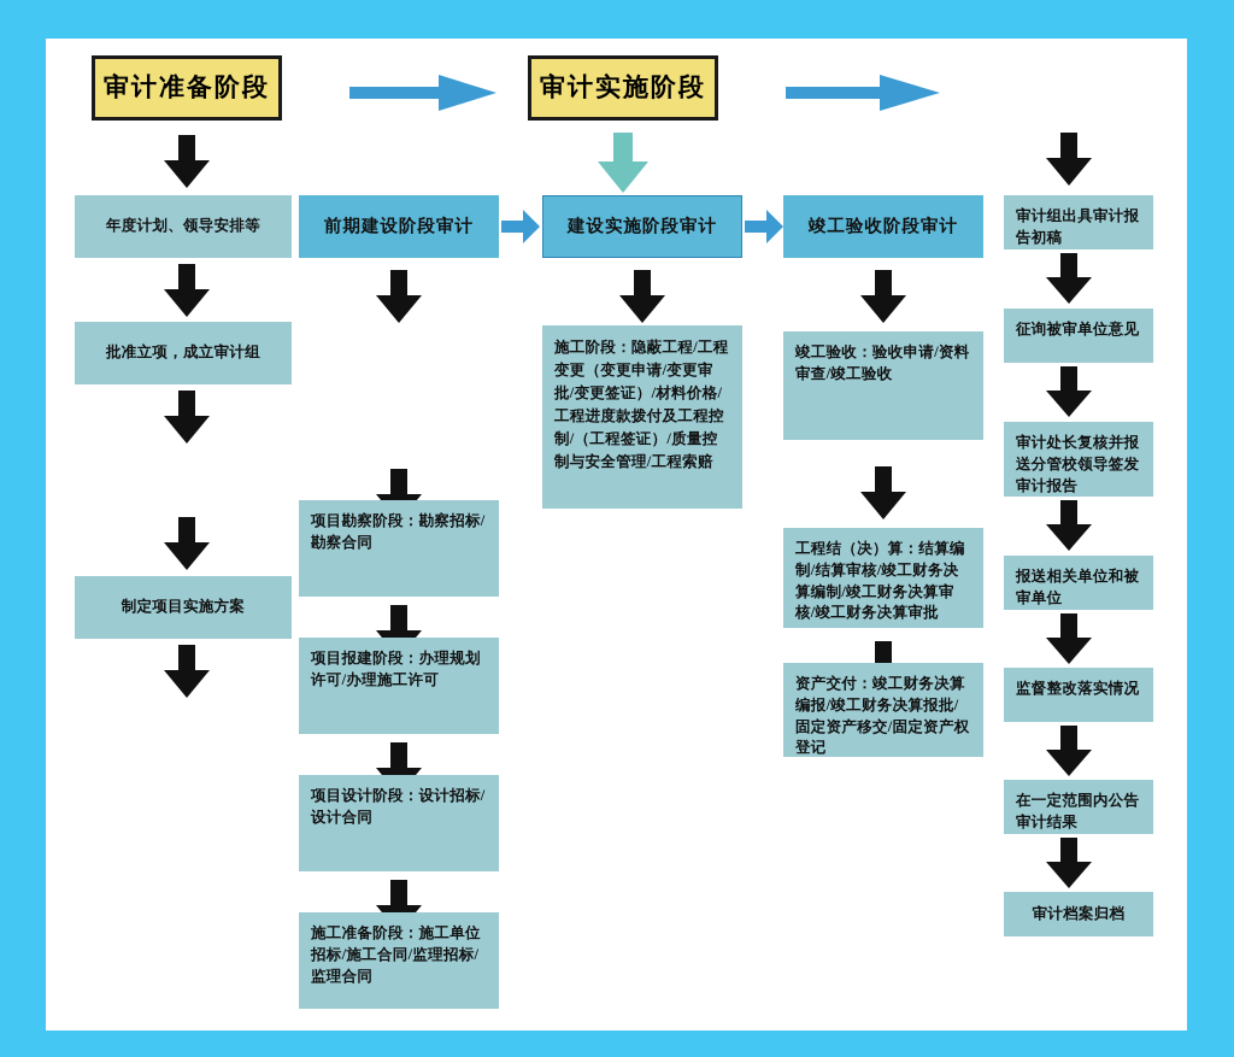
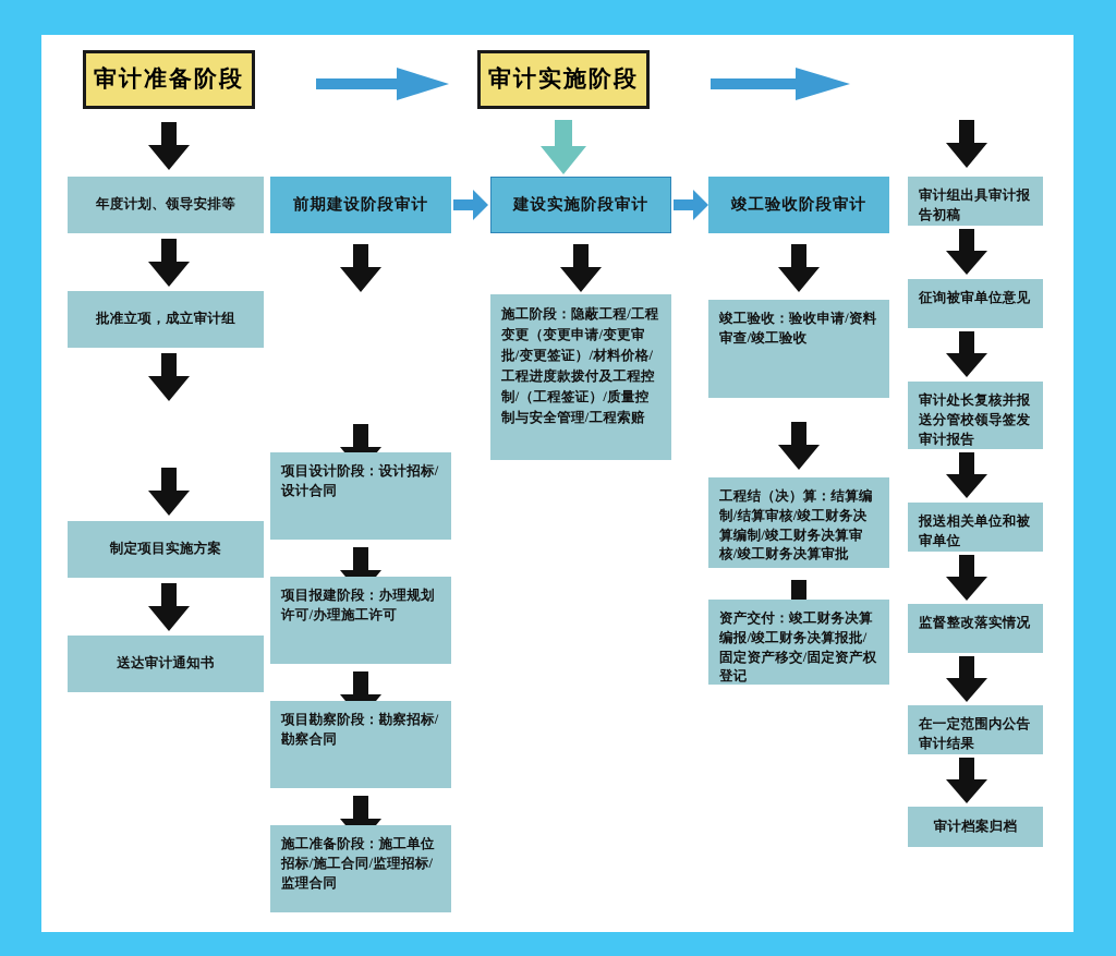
  审计准备阶段
  审计实施阶段
  年度计划、领导安排等
  批准立项，成立审计组
  制定项目实施方案
+ 送达审计通知书
  前期建设阶段审计
- 项目勘察阶段：勘察招标/勘察合同
+ 项目设计阶段：设计招标/设计合同
  项目报建阶段：办理规划许可/办理施工许可
- 项目设计阶段：设计招标/设计合同
+ 项目勘察阶段：勘察招标/勘察合同
  施工准备阶段：施工单位招标/施工合同/监理招标/监理合同
  建设实施阶段审计
  施工阶段：隐蔽工程/工程变更（变更申请/变更审批/变更签证）/材料价格/工程进度款拨付及工程控制/（工程签证）/质量控制与安全管理/工程索赔
  竣工验收阶段审计
  竣工验收：验收申请/资料审查/竣工验收
  工程结（决）算：结算编制/结算审核/竣工财务决算编制/竣工财务决算审核/竣工财务决算审批
  资产交付：竣工财务决算编报/竣工财务决算报批/固定资产移交/固定资产权登记
  审计组出具审计报告初稿
  征询被审单位意见
  审计处长复核并报送分管校领导签发审计报告
  报送相关单位和被审单位
  监督整改落实情况
  在一定范围内公告审计结果
  审计档案归档
